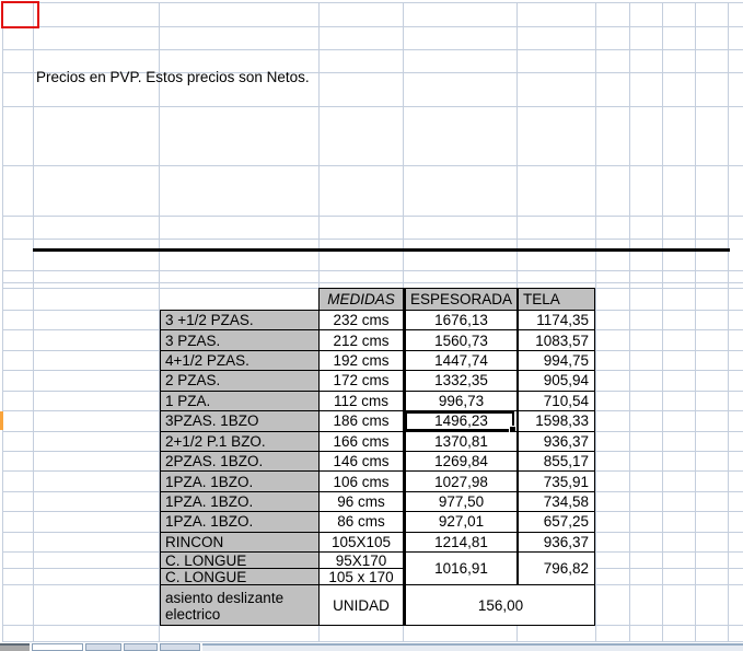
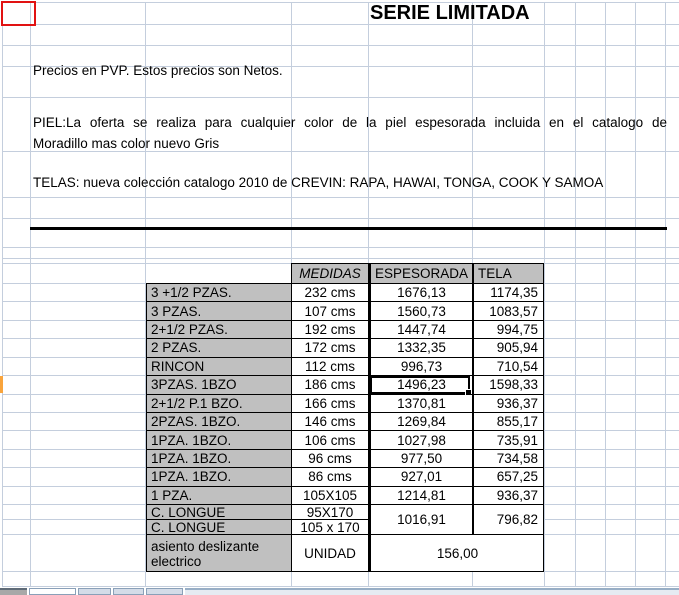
+ SERIE LIMITADA
  Precios en PVP. Estos precios son Netos.
+ PIEL:La oferta se realiza para cualquier color de la piel espesorada incluida en el catalogo de
+ Moradillo mas color nuevo Gris
+ TELAS: nueva colección catalogo 2010 de CREVIN: RAPA, HAWAI, TONGA, COOK Y SAMOA
  MEDIDAS
  ESPESORADA
  TELA
  3 +1/2 PZAS.
  232 cms
  1676,13
  1174,35
  3 PZAS.
- 212 cms
+ 107 cms
  1560,73
  1083,57
- 4+1/2 PZAS.
+ 2+1/2 PZAS.
  192 cms
  1447,74
  994,75
  2 PZAS.
  172 cms
  1332,35
  905,94
- 1 PZA.
+ RINCON
  112 cms
  996,73
  710,54
  3PZAS. 1BZO
  186 cms
  1496,23
  1598,33
  2+1/2 P.1 BZO.
  166 cms
  1370,81
  936,37
  2PZAS. 1BZO.
  146 cms
  1269,84
  855,17
  1PZA. 1BZO.
  106 cms
  1027,98
  735,91
  1PZA. 1BZO.
  96 cms
  977,50
  734,58
  1PZA. 1BZO.
  86 cms
  927,01
  657,25
- RINCON
+ 1 PZA.
  105X105
  1214,81
  936,37
  C. LONGUE
  95X170
  1016,91
  796,82
  C. LONGUE
  105 x 170
  asiento deslizante electrico
  UNIDAD
  156,00
